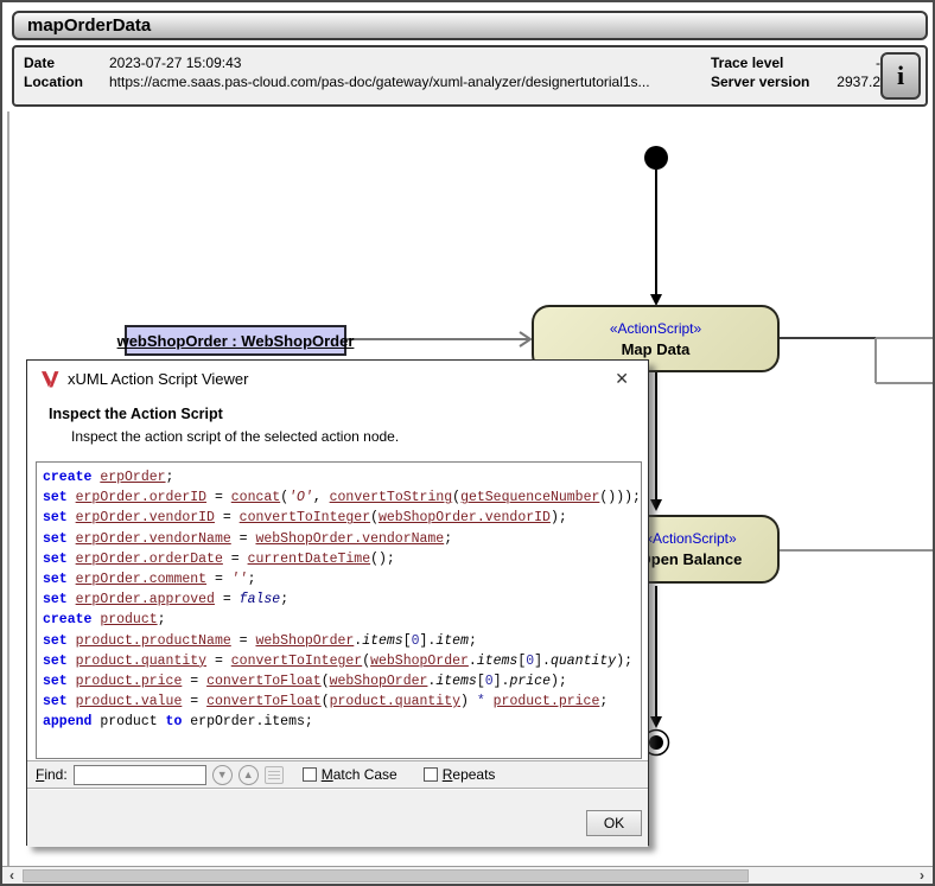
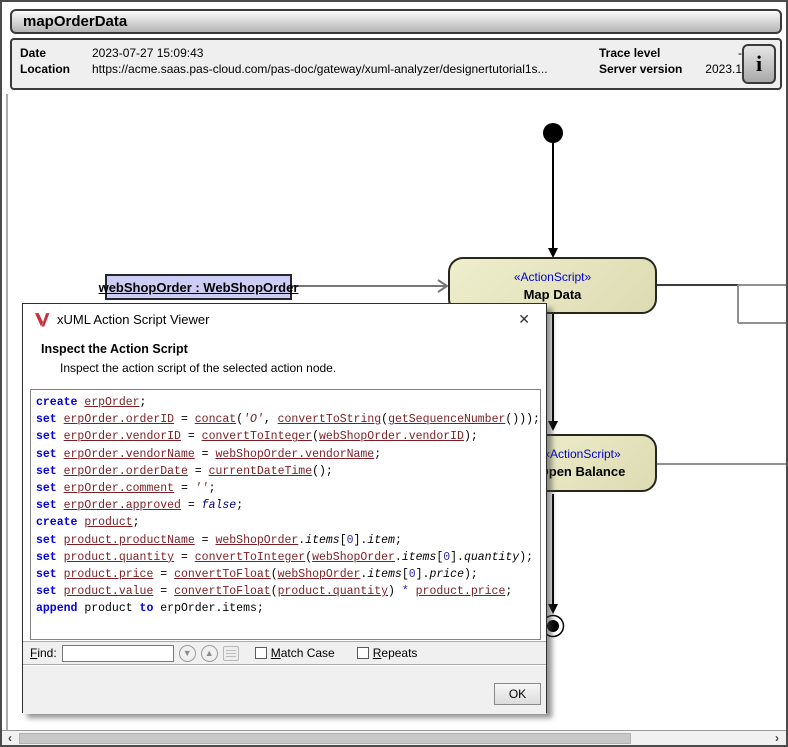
  mapOrderData
  Date
  2023-07-27 15:09:43
  Location
  https://acme.saas.pas-cloud.com/pas-doc/gateway/xuml-analyzer/designertutorial1s...
  Trace level
  -
  Server version
- 2937.2
+ 2023.1
  i
  «ActionScript»
  Map Data
  ActionScript»
  pen Balance
  webShopOrder : WebShopOrder
  xUML Action Script Viewer
  ✕
  Inspect the Action Script
  Inspect the action script of the selected action node.
  create erpOrder;
  set erpOrder.orderID = concat('O', convertToString(getSequenceNumber()));
  set erpOrder.vendorID = convertToInteger(webShopOrder.vendorID);
  set erpOrder.vendorName = webShopOrder.vendorName;
  set erpOrder.orderDate = currentDateTime();
  set erpOrder.comment = '';
  set erpOrder.approved = false;
  create product;
  set product.productName = webShopOrder.items[0].item;
  set product.quantity = convertToInteger(webShopOrder.items[0].quantity);
  set product.price = convertToFloat(webShopOrder.items[0].price);
  set product.value = convertToFloat(product.quantity) * product.price;
  append product to erpOrder.items;
  Find:
  ▼
  ▲
  Match Case
  Repeats
  OK
  ‹
  ›
